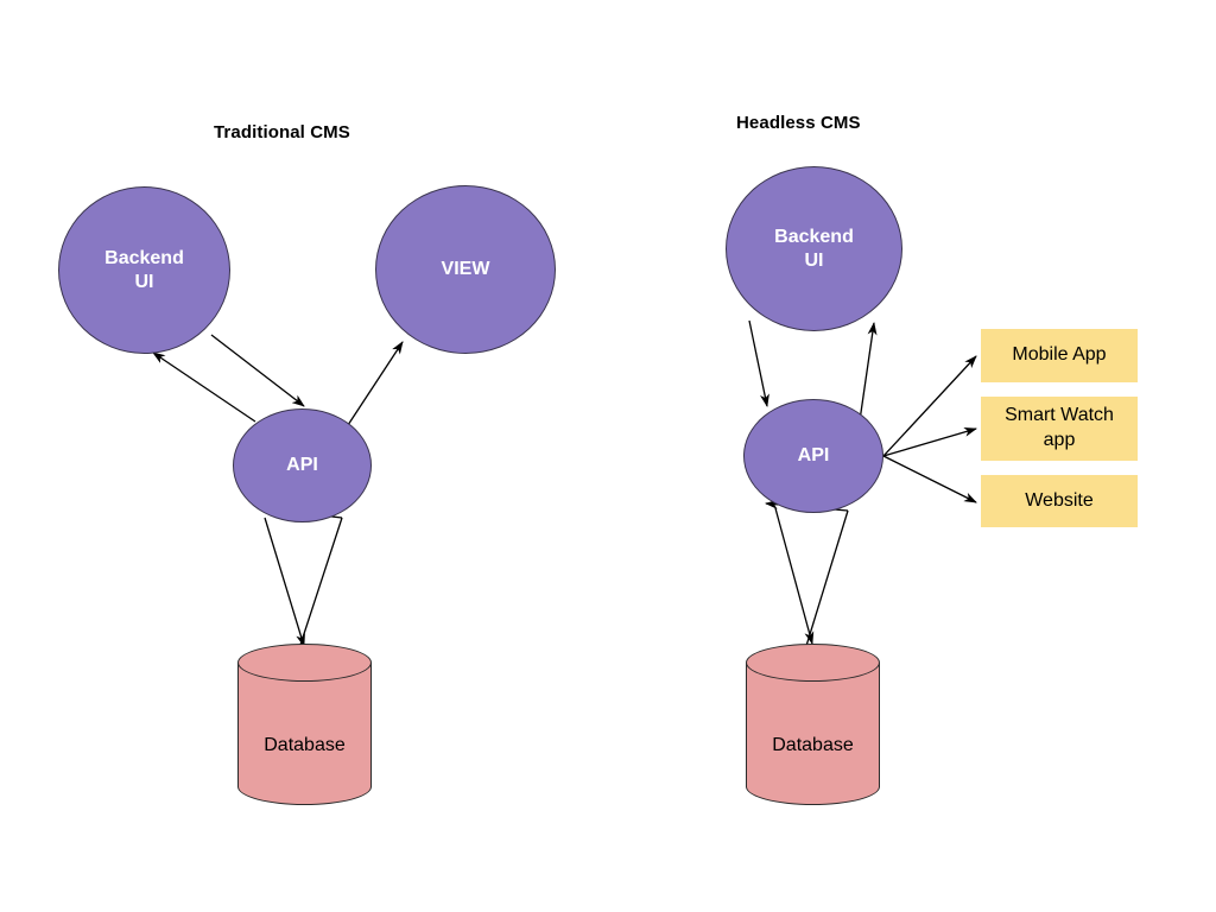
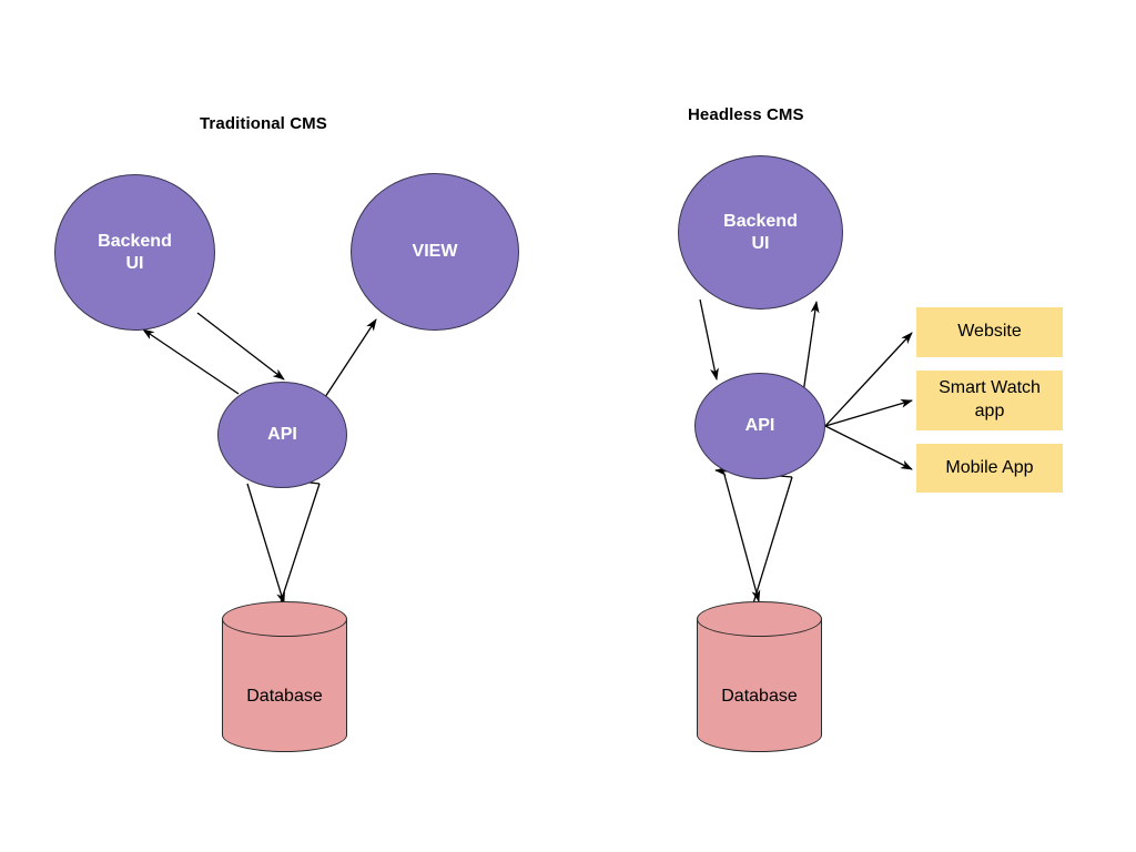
  Traditional CMS
  Backend
  UI
  VIEW
  API
  Database
  Headless CMS
  Backend
  UI
  API
  Database
- Mobile App
+ Website
  Smart Watch
  app
- Website
+ Mobile App
